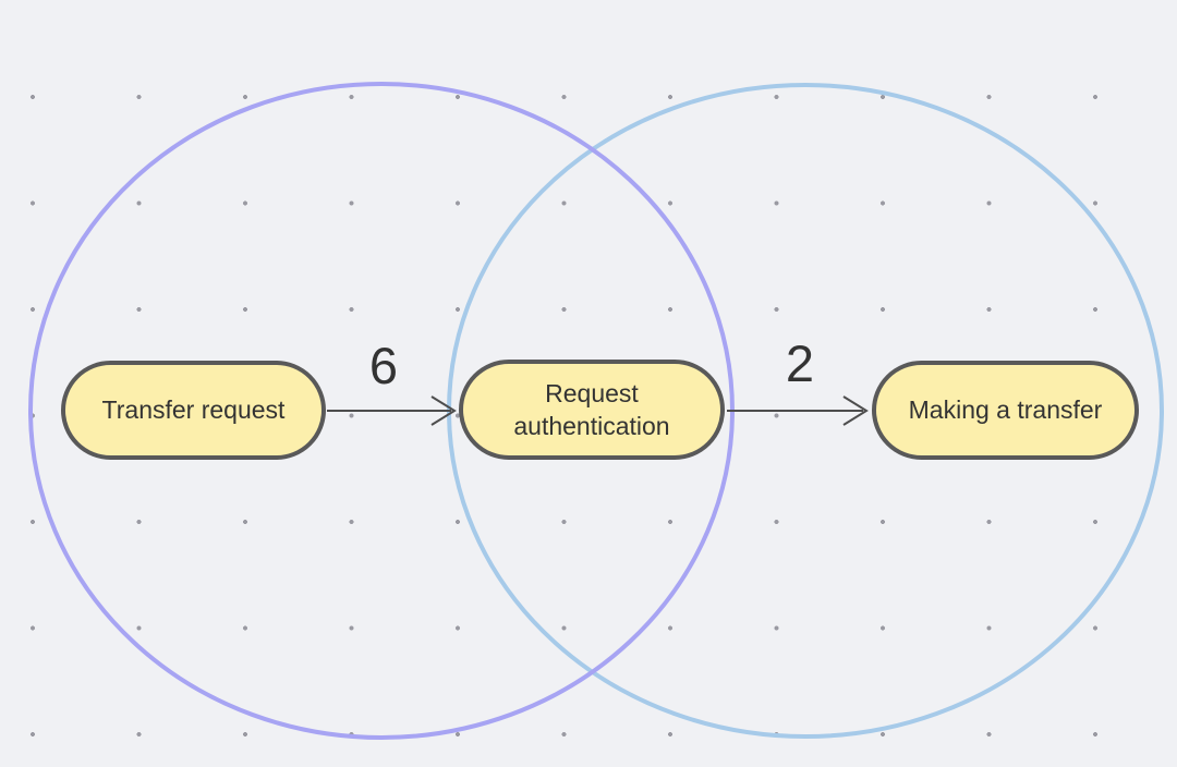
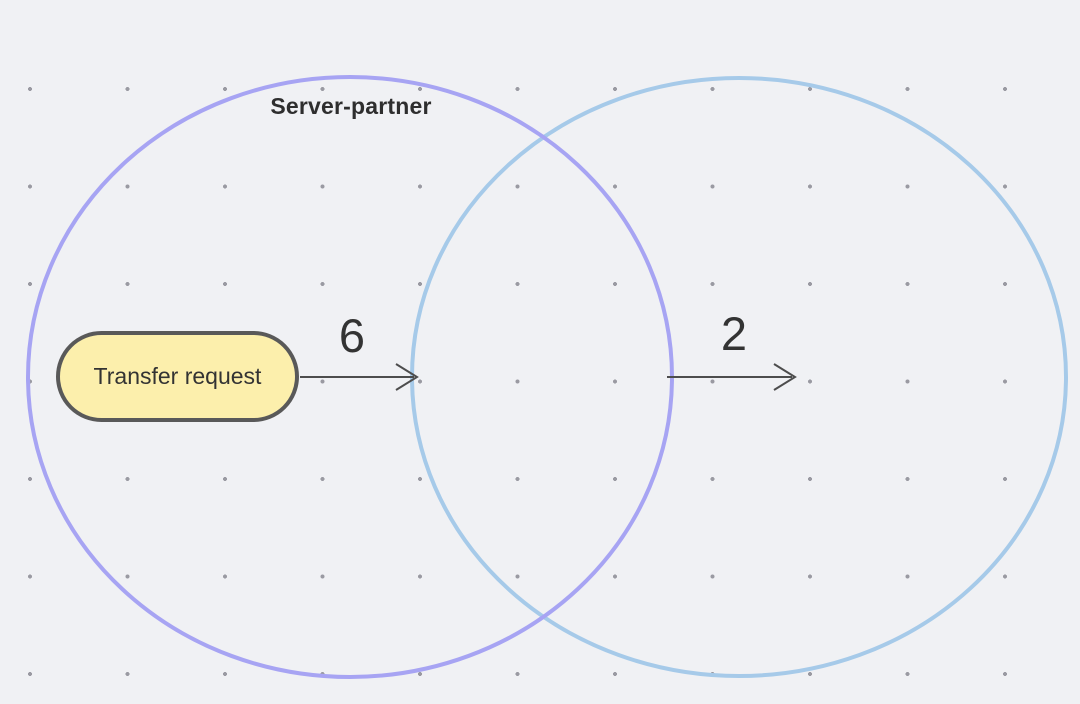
+ Server-partner
  Transfer request
- Request authentication
- Making a transfer
  6
  2
